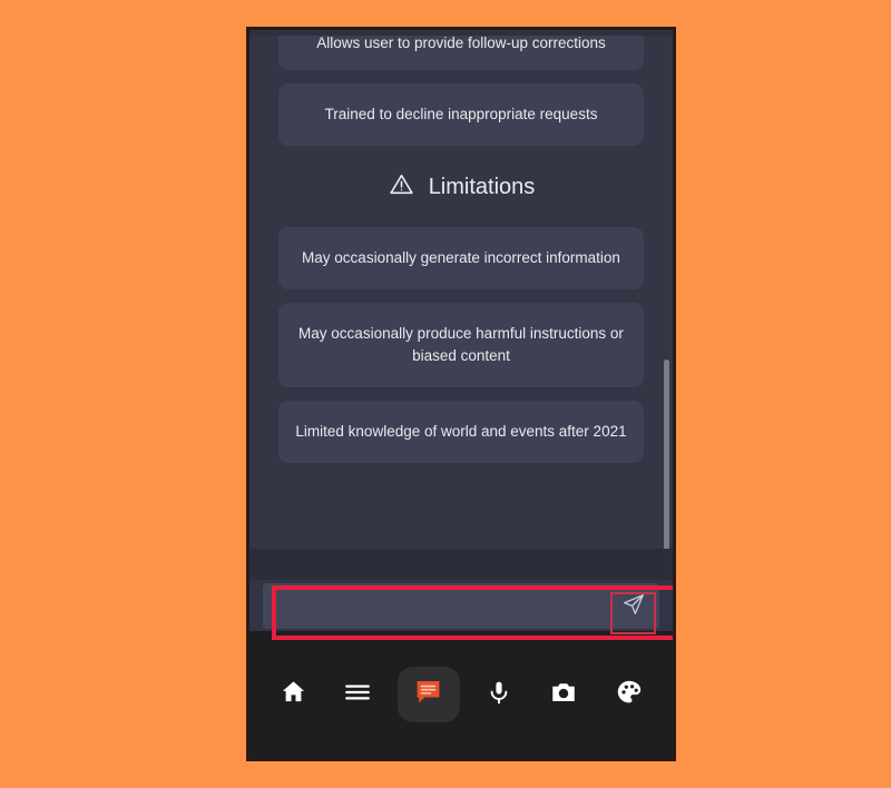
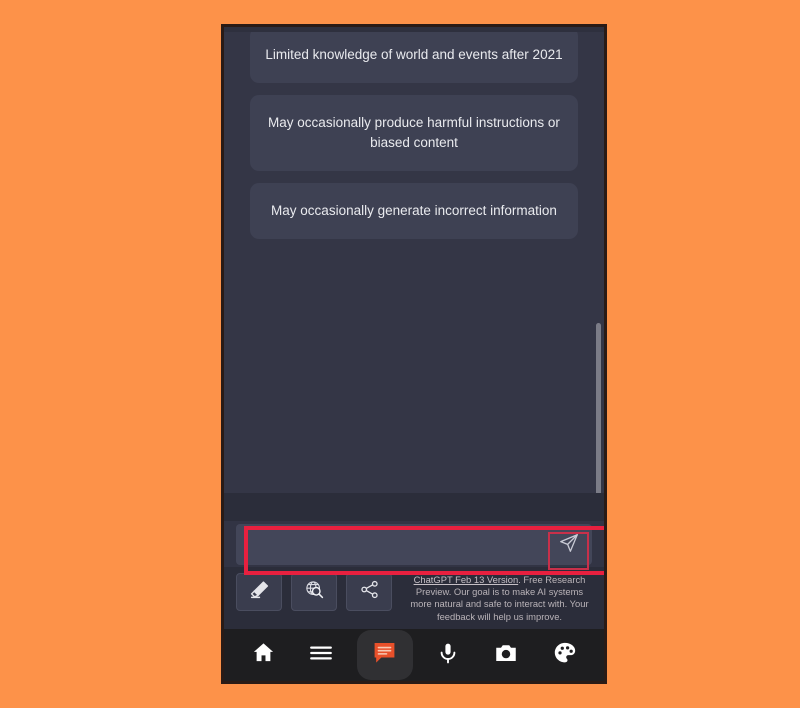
- Allows user to provide follow-up corrections
- Trained to decline inappropriate requests
- Limitations
- May occasionally generate incorrect information
+ Limited knowledge of world and events after 2021
  May occasionally produce harmful instructions or biased content
- Limited knowledge of world and events after 2021
+ May occasionally generate incorrect information
+ ChatGPT Feb 13 Version. Free Research Preview. Our goal is to make AI systems more natural and safe to interact with. Your feedback will help us improve.
